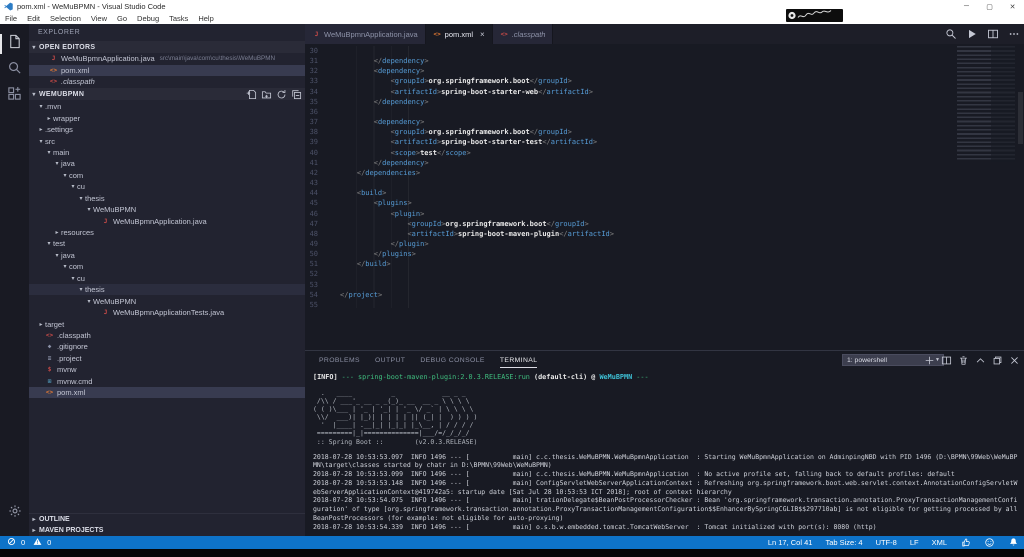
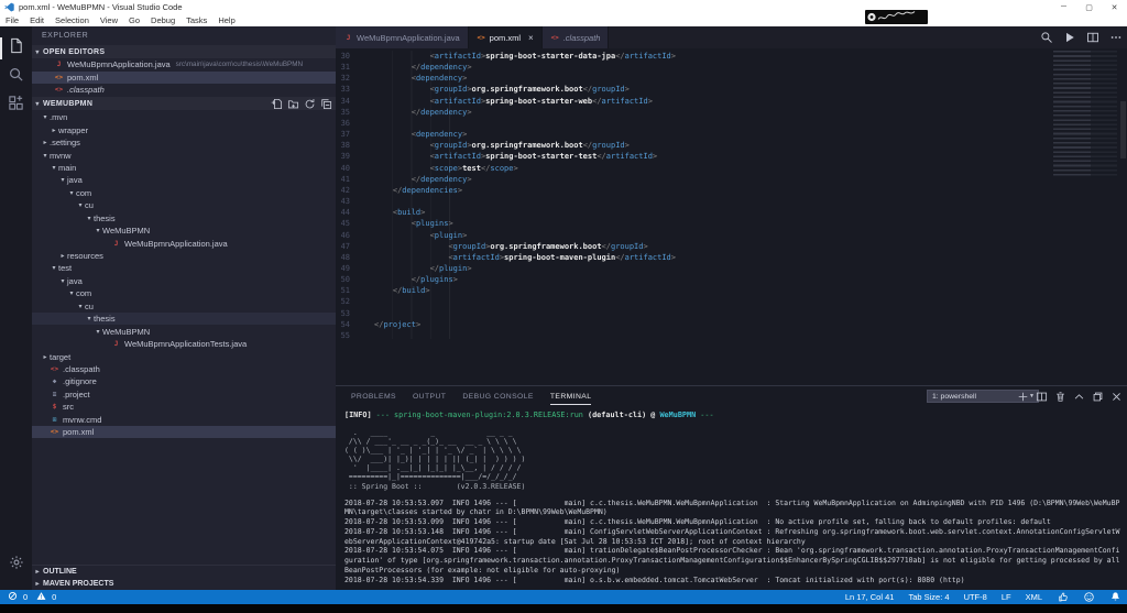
  pom.xml - WeMuBPMN - Visual Studio Code
  File
  Edit
  Selection
  View
  Go
  Debug
  Tasks
  Help
  WeMuBpmnApplication.java
  pom.xml
  .classpath
  .mvn
  wrapper
  .settings
- src
+ mvnw
  main
  java
  com
  cu
  thesis
  WeMuBPMN
  WeMuBpmnApplication.java
  resources
  test
  java
  com
  cu
  thesis
  WeMuBPMN
  WeMuBpmnApplicationTests.java
  target
  .classpath
  .gitignore
  .project
- mvnw
+ src
  mvnw.cmd
  pom.xml
  WeMuBpmnApplication.java
  pom.xml
  ×
  .classpath
  30
+ <artifactId>spring-boot-starter-data-jpa</artifactId>
  31
  </dependency>
  32
  <dependency>
  33
  <groupId>org.springframework.boot</groupId>
  34
  <artifactId>spring-boot-starter-web</artifactId>
  35
  </dependency>
  36
  37
  <dependency>
  38
  <groupId>org.springframework.boot</groupId>
  39
  <artifactId>spring-boot-starter-test</artifactId>
  40
  <scope>test</scope>
  41
  </dependency>
  42
  </dependencies>
  43
  44
  <build>
  45
  <plugins>
  46
  <plugin>
  47
  <groupId>org.springframework.boot</groupId>
  48
  <artifactId>spring-boot-maven-plugin</artifactId>
  49
  </plugin>
  50
  </plugins>
  51
  </build>
  52
  53
  54
  </project>
  55
  [INFO] --- spring-boot-maven-plugin:2.0.3.RELEASE:run (default-cli) @ WeMuBPMN ---
  . ____ _ __ _ _
  /\\ / ___'_ __ _ _(_)_ __ __ _ \ \ \ \
  ( ( )\___ | '_ | '_| | '_ \/ _` | \ \ \ \
  \\/ ___)| |_)| | | | | || (_| | ) ) ) )
  ' |____| .__|_| |_|_| |_\__, | / / / /
  =========|_|==============|___/=/_/_/_/
  :: Spring Boot :: (v2.0.3.RELEASE)
  2018-07-28 10:53:53.097 INFO 1496 --- [ main] c.c.thesis.WeMuBPMN.WeMuBpmnApplication : Starting WeMuBpmnApplication on AdminpingNBD with PID 1496 (D:\BPMN\99Web\WeMuBPMN\target\classes started by chatr in D:\BPMN\99Web\WeMuBPMN)
  2018-07-28 10:53:53.099 INFO 1496 --- [ main] c.c.thesis.WeMuBPMN.WeMuBpmnApplication : No active profile set, falling back to default profiles: default
  2018-07-28 10:53:53.148 INFO 1496 --- [ main] ConfigServletWebServerApplicationContext : Refreshing org.springframework.boot.web.servlet.context.AnnotationConfigServletWebServerApplicationContext@419742a5: startup date [Sat Jul 28 10:53:53 ICT 2018]; root of context hierarchy
  2018-07-28 10:53:54.075 INFO 1496 --- [ main] trationDelegate$BeanPostProcessorChecker : Bean 'org.springframework.transaction.annotation.ProxyTransactionManagementConfiguration' of type [org.springframework.transaction.annotation.ProxyTransactionManagementConfiguration$$EnhancerBySpringCGLIB$$297710ab] is not eligible for getting processed by all BeanPostProcessors (for example: not eligible for auto-proxying)
  2018-07-28 10:53:54.339 INFO 1496 --- [ main] o.s.b.w.embedded.tomcat.TomcatWebServer : Tomcat initialized with port(s): 8080 (http)
  0
  0
  Ln 17, Col 41
  Tab Size: 4
  UTF-8
  LF
  XML
